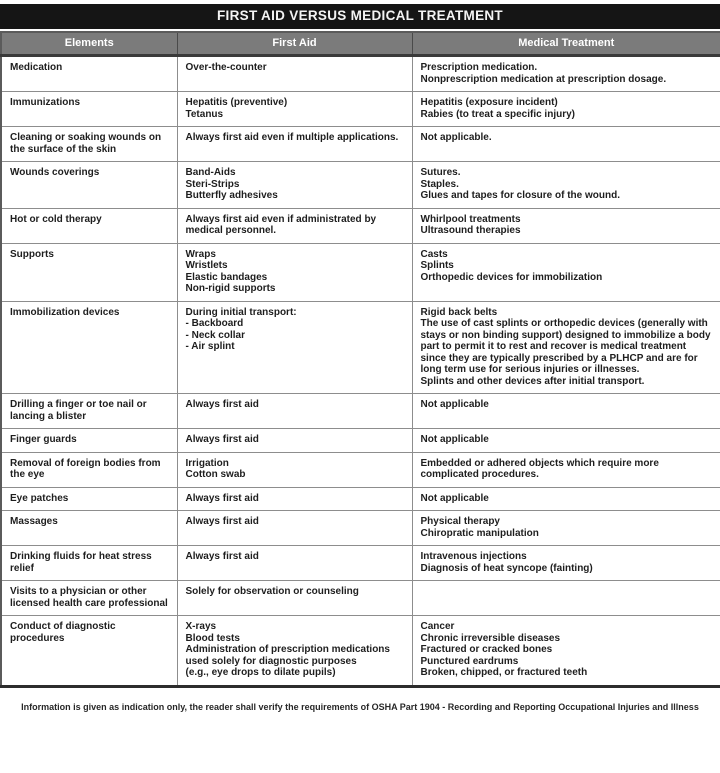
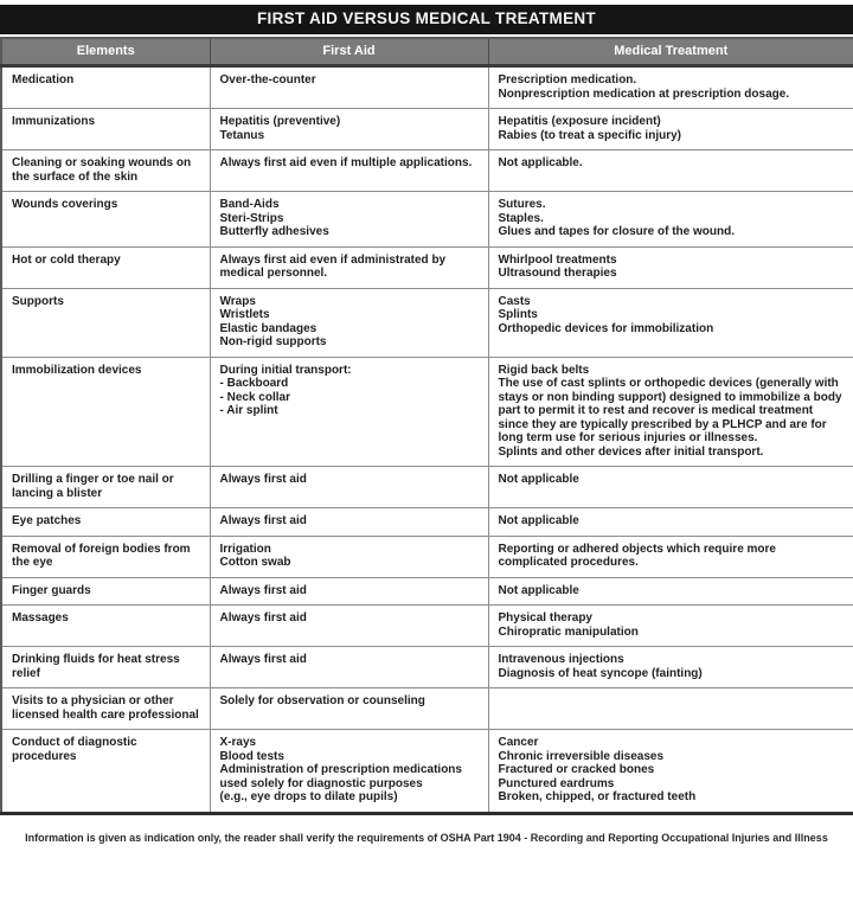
  FIRST AID VERSUS MEDICAL TREATMENT
  Elements	First Aid	Medical Treatment
  Medication	Over-the-counter	Prescription medication.Nonprescription medication at prescription dosage.
  Immunizations	Hepatitis (preventive)Tetanus	Hepatitis (exposure incident)Rabies (to treat a specific injury)
  Cleaning or soaking wounds on the surface of the skin	Always first aid even if multiple applications.	Not applicable.
  Wounds coverings	Band-AidsSteri-StripsButterfly adhesives	Sutures.Staples.Glues and tapes for closure of the wound.
  Hot or cold therapy	Always first aid even if administrated by medical personnel.	Whirlpool treatmentsUltrasound therapies
  Supports	WrapsWristletsElastic bandagesNon-rigid supports	CastsSplintsOrthopedic devices for immobilization
  Immobilization devices	During initial transport:- Backboard- Neck collar- Air splint	Rigid back beltsThe use of cast splints or orthopedic devices (generally with stays or non binding support) designed to immobilize a body part to permit it to rest and recover is medical treatment since they are typically prescribed by a PLHCP and are for long term use for serious injuries or illnesses.Splints and other devices after initial transport.
  Drilling a finger or toe nail or lancing a blister	Always first aid	Not applicable
- Finger guards	Always first aid	Not applicable
+ Eye patches	Always first aid	Not applicable
- Removal of foreign bodies from the eye	IrrigationCotton swab	Embedded or adhered objects which require more complicated procedures.
+ Removal of foreign bodies from the eye	IrrigationCotton swab	Reporting or adhered objects which require more complicated procedures.
- Eye patches	Always first aid	Not applicable
+ Finger guards	Always first aid	Not applicable
  Massages	Always first aid	Physical therapyChiropratic manipulation
  Drinking fluids for heat stress relief	Always first aid	Intravenous injectionsDiagnosis of heat syncope (fainting)
  Visits to a physician or other licensed health care professional	Solely for observation or counseling
  Conduct of diagnostic procedures	X-raysBlood testsAdministration of prescription medications used solely for diagnostic purposes(e.g., eye drops to dilate pupils)	CancerChronic irreversible diseasesFractured or cracked bonesPunctured eardrumsBroken, chipped, or fractured teeth
  Information is given as indication only, the reader shall verify the requirements of OSHA Part 1904 - Recording and Reporting Occupational Injuries and Illness
